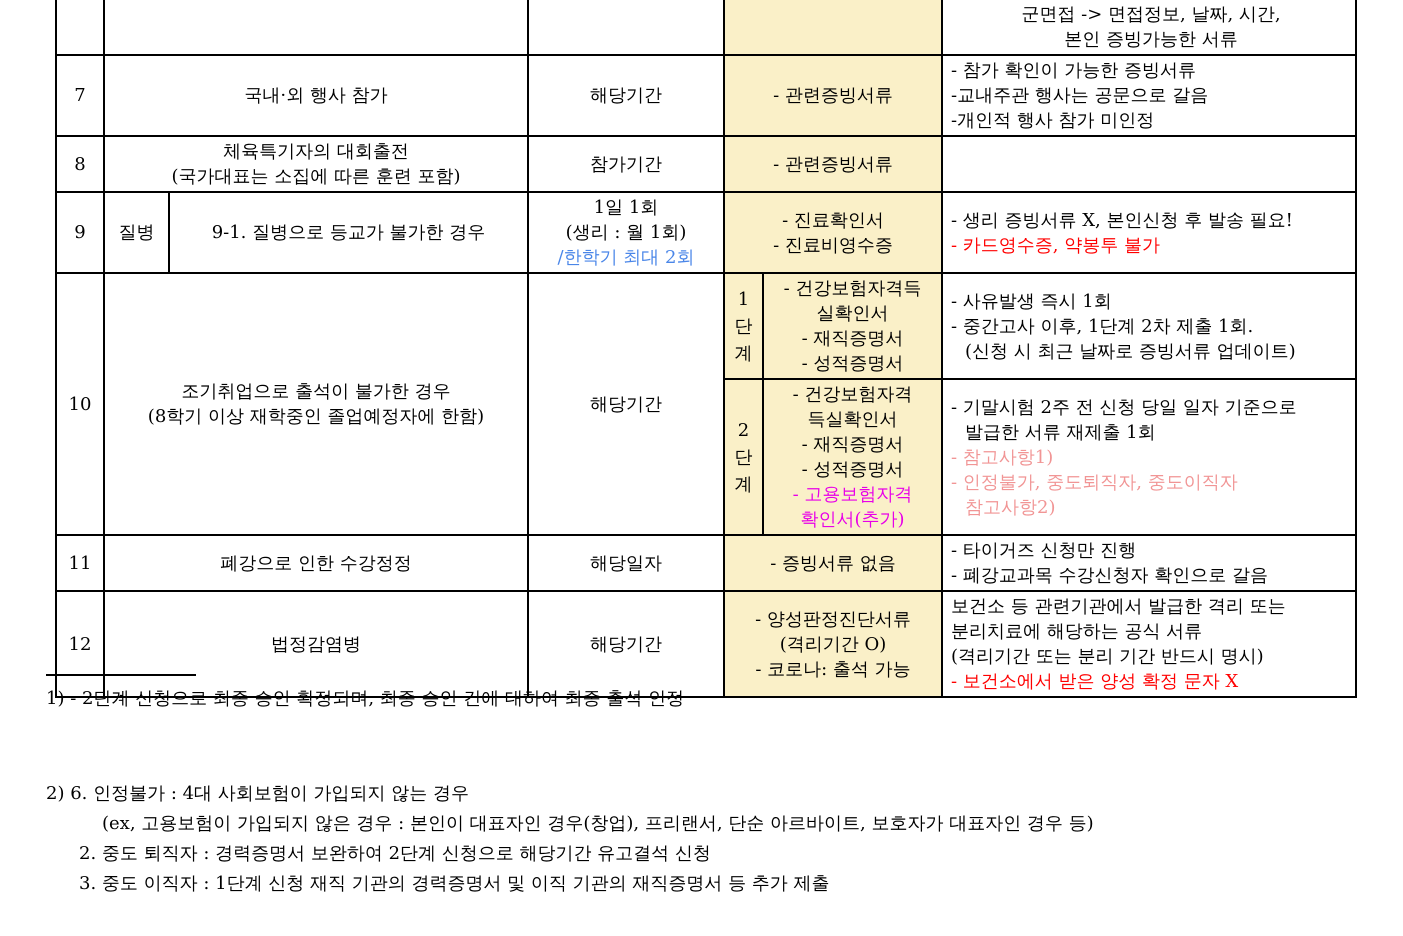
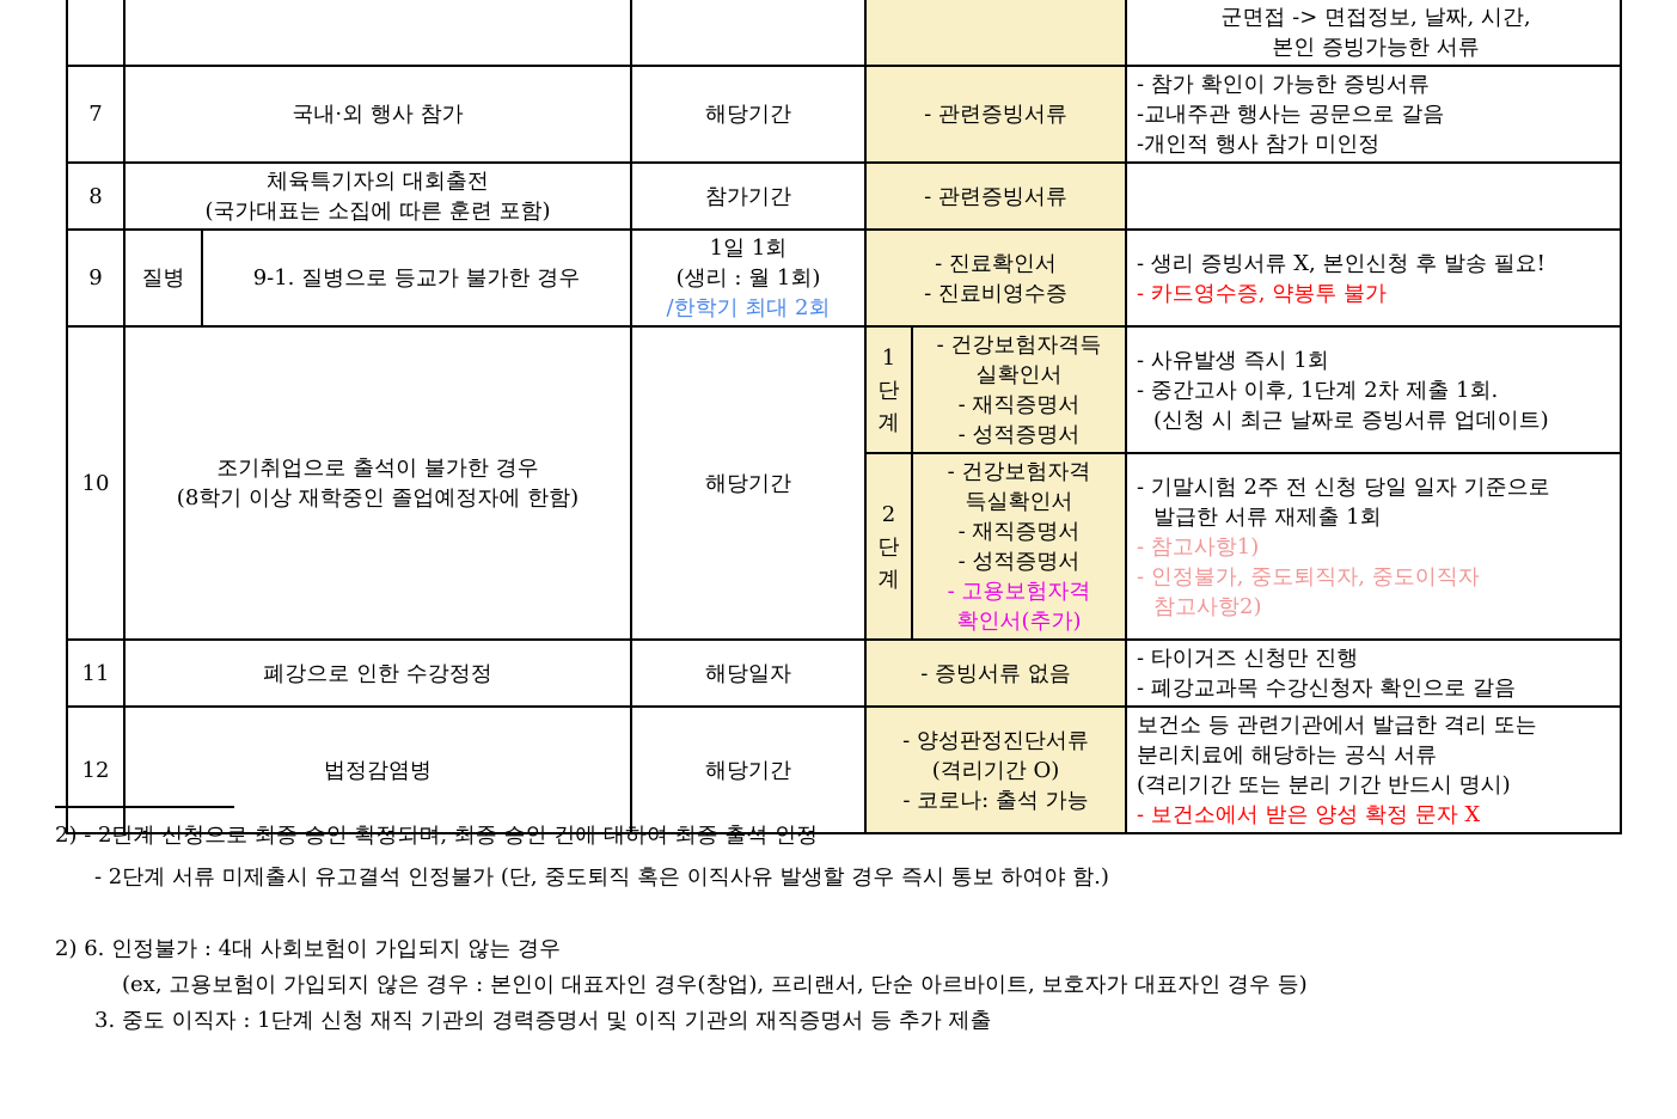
  				군면접 -> 면접정보, 날짜, 시간, 본인 증빙가능한 서류
  7	국내·외 행사 참가	해당기간	- 관련증빙서류	- 참가 확인이 가능한 증빙서류 -교내주관 행사는 공문으로 갈음 -개인적 행사 참가 미인정
  8	체육특기자의 대회출전 (국가대표는 소집에 따른 훈련 포함)	참가기간	- 관련증빙서류
  9	질병	9-1. 질병으로 등교가 불가한 경우	1일 1회 (생리 : 월 1회) /한학기 최대 2회	- 진료확인서 - 진료비영수증	- 생리 증빙서류 X, 본인신청 후 발송 필요! - 카드영수증, 약봉투 불가
  10	조기취업으로 출석이 불가한 경우 (8학기 이상 재학중인 졸업예정자에 한함)	해당기간	1 단 계	- 건강보험자격득 실확인서 - 재직증명서 - 성적증명서	- 사유발생 즉시 1회 - 중간고사 이후, 1단계 2차 제출 1회. (신청 시 최근 날짜로 증빙서류 업데이트)
  2 단 계	- 건강보험자격 득실확인서 - 재직증명서 - 성적증명서 - 고용보험자격 확인서(추가)	- 기말시험 2주 전 신청 당일 일자 기준으로 발급한 서류 재제출 1회 - 참고사항1) - 인정불가, 중도퇴직자, 중도이직자 참고사항2)
  11	폐강으로 인한 수강정정	해당일자	- 증빙서류 없음	- 타이거즈 신청만 진행 - 폐강교과목 수강신청자 확인으로 갈음
  12	법정감염병	해당기간	- 양성판정진단서류 (격리기간 O) - 코로나: 출석 가능	보건소 등 관련기관에서 발급한 격리 또는 분리치료에 해당하는 공식 서류 (격리기간 또는 분리 기간 반드시 명시) - 보건소에서 받은 양성 확정 문자 X
- 1) - 2단계 신청으로 최종 승인 확정되며, 최종 승인 건에 대하여 최종 출석 인정
+ 2) - 2단계 신청으로 최종 승인 확정되며, 최종 승인 건에 대하여 최종 출석 인정
+ - 2단계 서류 미제출시 유고결석 인정불가 (단, 중도퇴직 혹은 이직사유 발생할 경우 즉시 통보 하여야 함.)
  2) 6. 인정불가 : 4대 사회보험이 가입되지 않는 경우
  (ex, 고용보험이 가입되지 않은 경우 : 본인이 대표자인 경우(창업), 프리랜서, 단순 아르바이트, 보호자가 대표자인 경우 등)
- 2. 중도 퇴직자 : 경력증명서 보완하여 2단계 신청으로 해당기간 유고결석 신청
  3. 중도 이직자 : 1단계 신청 재직 기관의 경력증명서 및 이직 기관의 재직증명서 등 추가 제출
